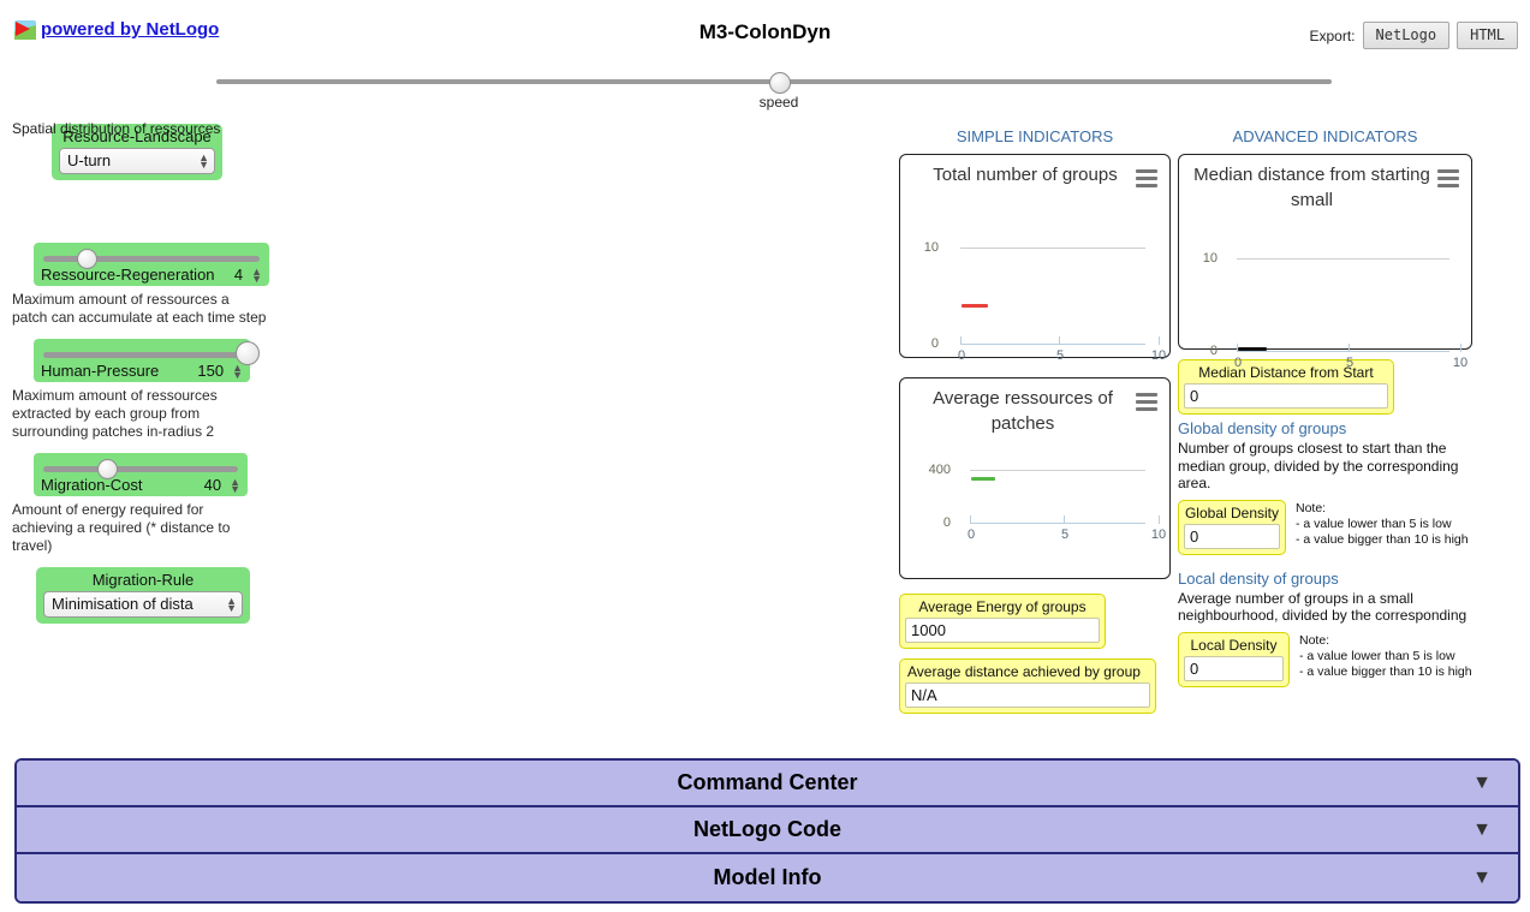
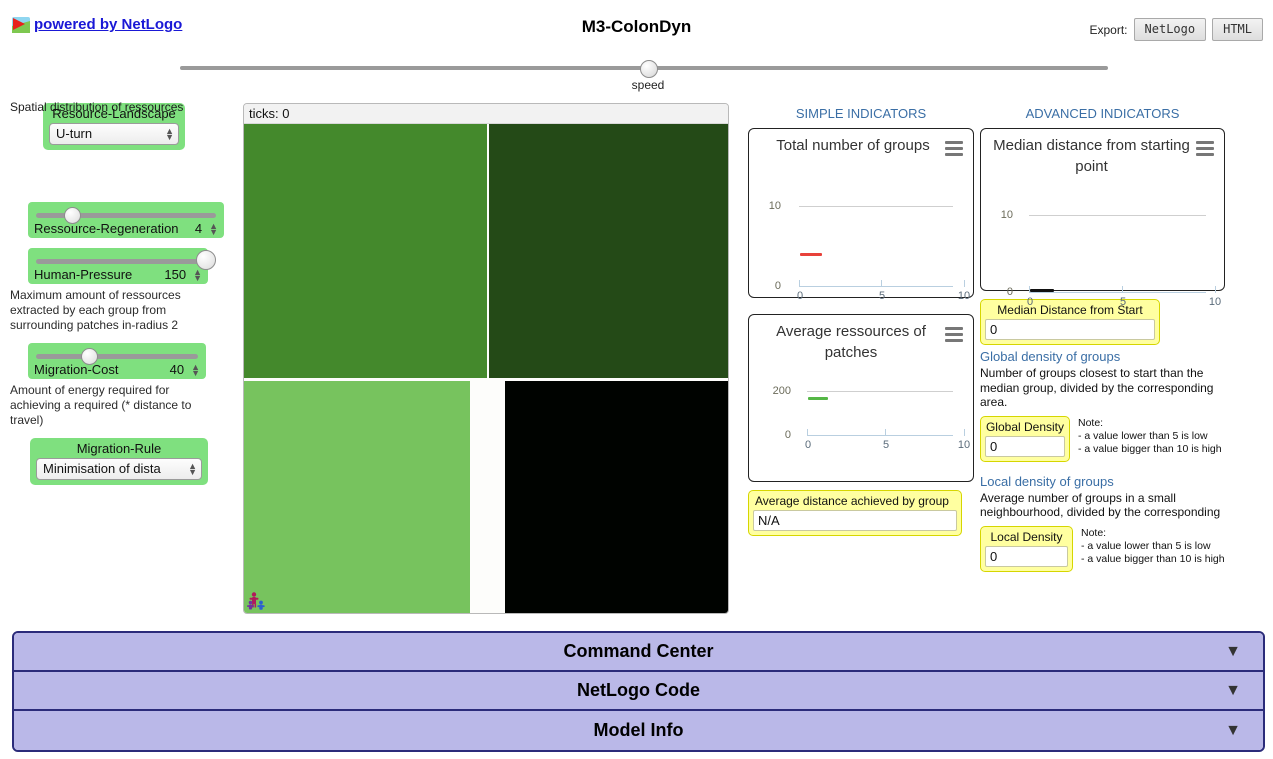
  powered by NetLogo
  M3-ColonDyn
  Export:
  NetLogo
  HTML
  speed
  Spatial distribution of ressources
  Resource-Landscape
  U-turn
  ▲
  ▼
  Ressource-Regeneration
  4
  ▲
  ▼
- Maximum amount of ressources a patch can accumulate at each time step
  Human-Pressure
  150
  ▲
  ▼
  Maximum amount of ressources extracted by each group from surrounding patches in-radius 2
  Migration-Cost
  40
  ▲
  ▼
  Amount of energy required for achieving a required (* distance to travel)
  Migration-Rule
  Minimisation of dista
  ▲
  ▼
+ ticks: 0
  SIMPLE INDICATORS
  Total number of groups
  10
  0
  0
  5
  10
  Average ressources of patches
- 400
+ 200
  0
  0
  5
  10
- Average Energy of groups
- 1000
  Average distance achieved by group
  N/A
  ADVANCED INDICATORS
- Median distance from starting small
+ Median distance from starting point
  10
  0
  0
  5
  10
  Median Distance from Start
  0
  Global density of groups
  Number of groups closest to start than the median group, divided by the corresponding area.
  Global Density
  0
  Note:
  - a value lower than 5 is low
  - a value bigger than 10 is high
  Local density of groups
  Average number of groups in a small neighbourhood, divided by the corresponding
  Local Density
  0
  Note:
  - a value lower than 5 is low
  - a value bigger than 10 is high
  Command Center
  ▼
  NetLogo Code
  ▼
  Model Info
  ▼
